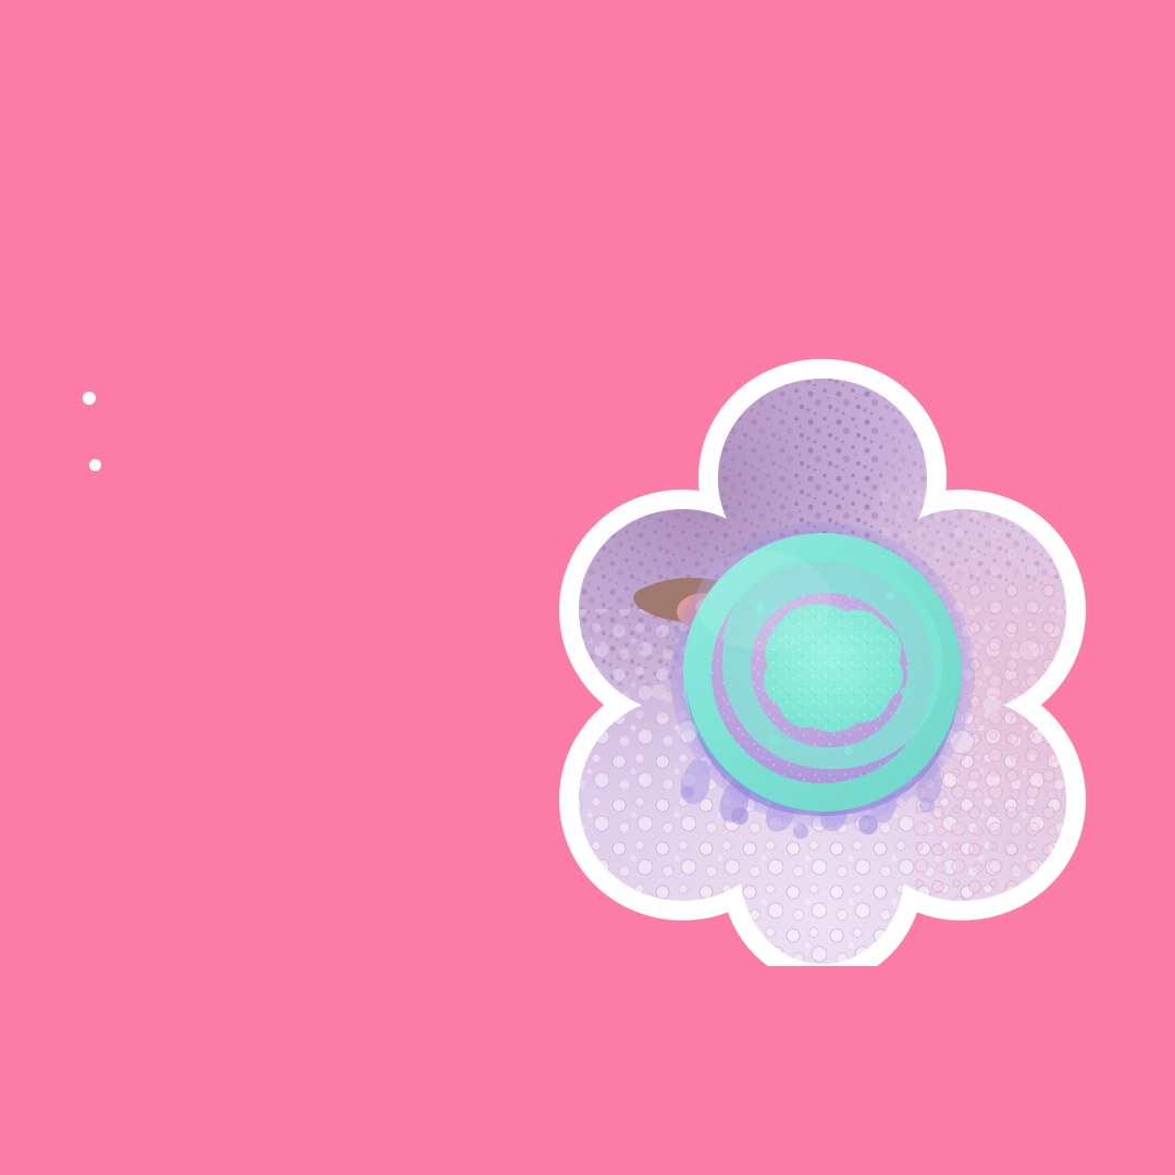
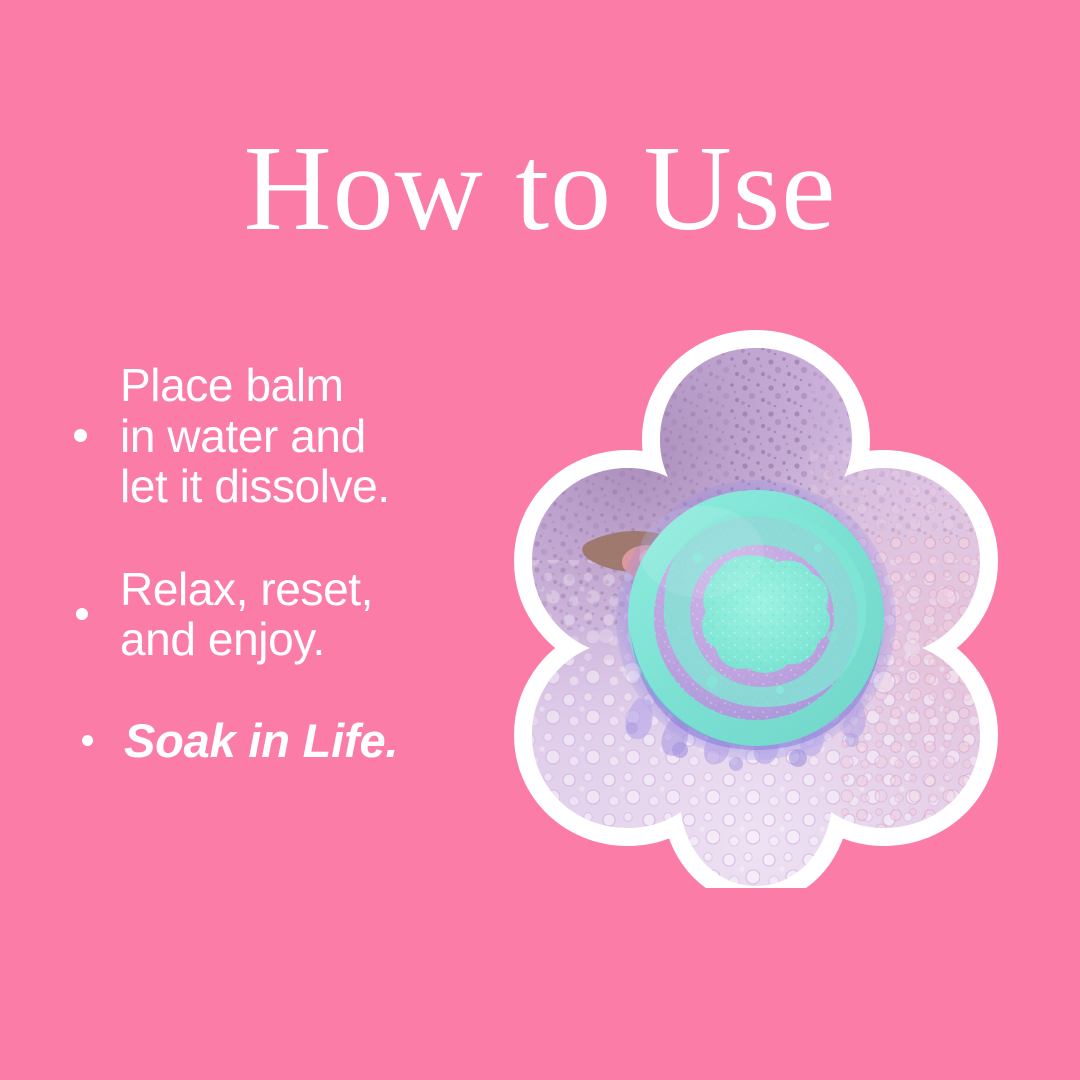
+ How to Use
+ Place balm
+ in water and
+ let it dissolve.
+ Relax, reset,
+ and enjoy.
+ Soak in Life.
